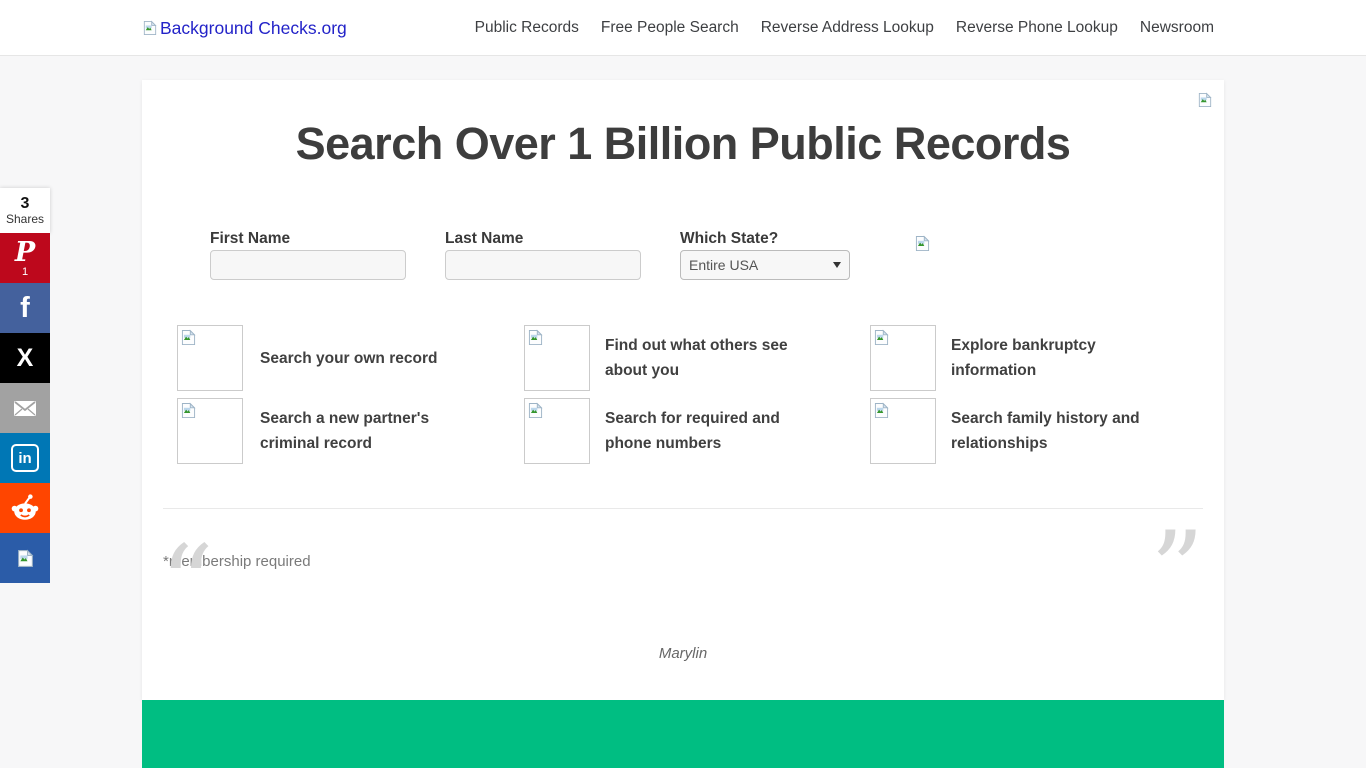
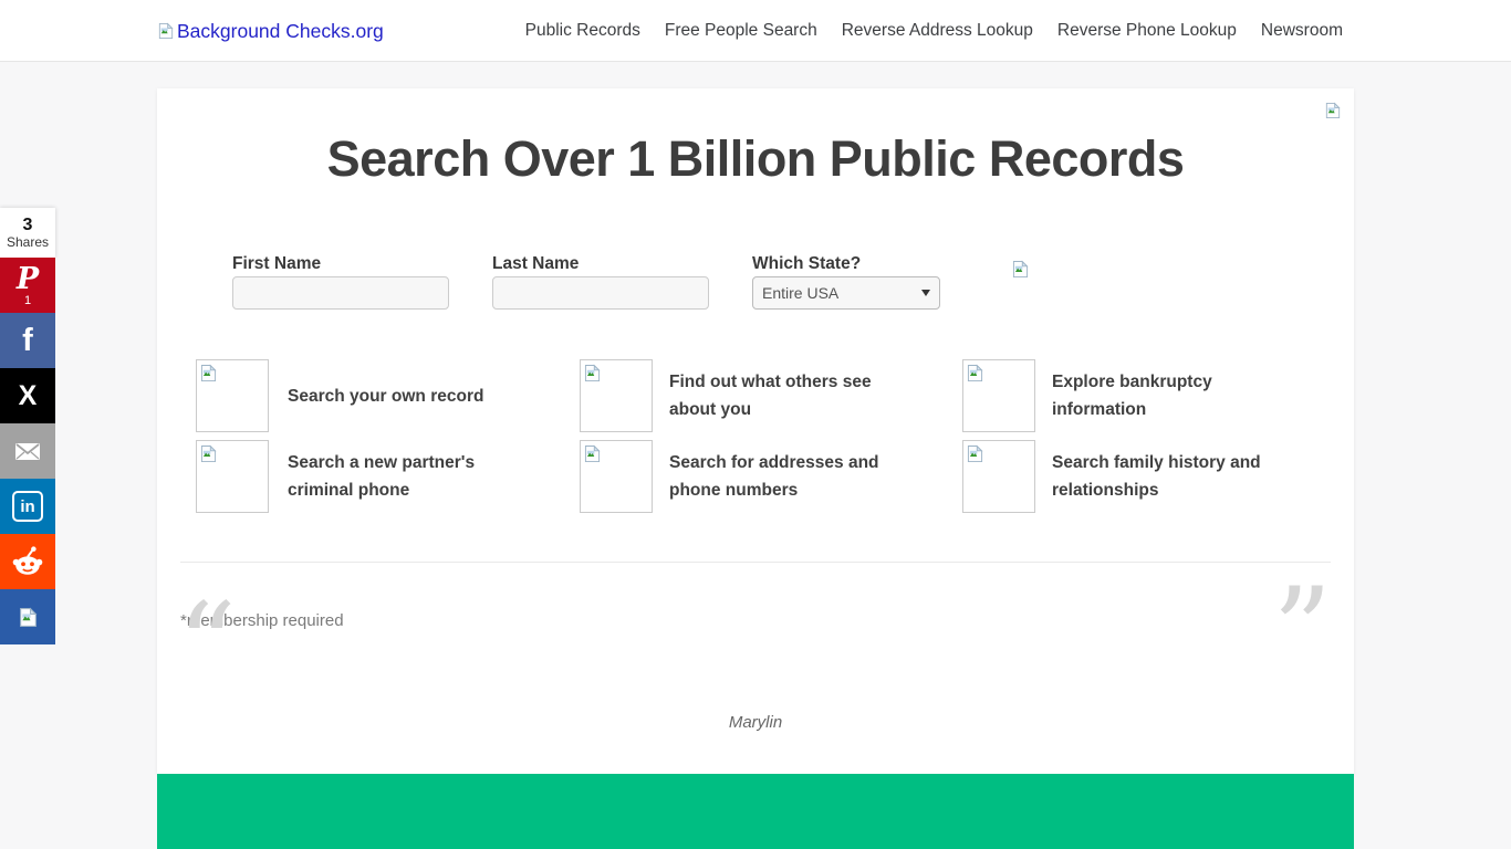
  Background Checks.org
  Public Records
  Free People Search
  Reverse Address Lookup
  Reverse Phone Lookup
  Newsroom
  3
  Shares
  P
  1
  f
  X
  in
  Search Over 1 Billion Public Records
  First Name
  Last Name
  Which State?
  Entire USA
  Search your own record
  Find out what others see about you
  Explore bankruptcy information
- Search a new partner's criminal record
+ Search a new partner's criminal phone
- Search for required and phone numbers
+ Search for addresses and phone numbers
  Search family history and relationships
  *membership required
  “
  ”
  Marylin
